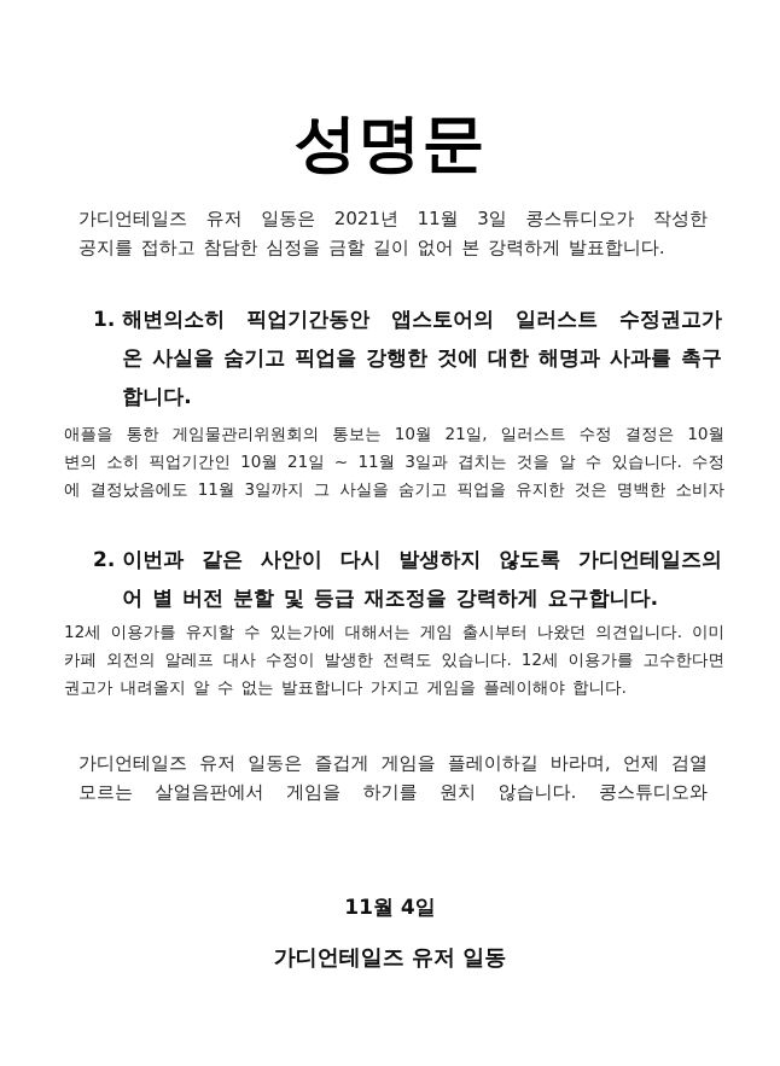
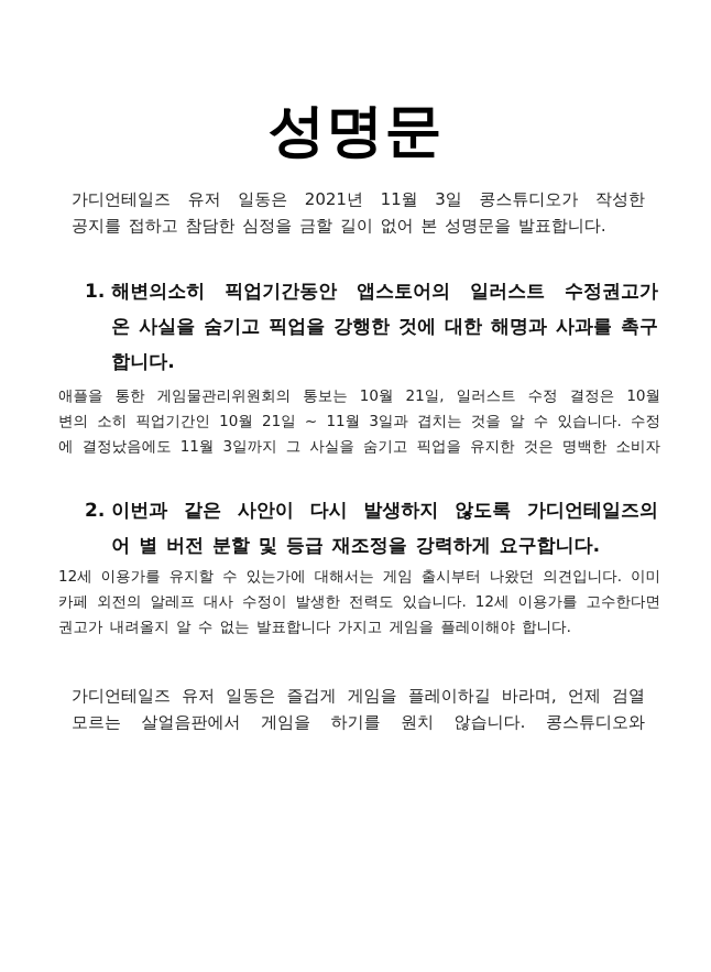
  성명문
  가디언테일즈 유저 일동은 2021년 11월 3일 콩스튜디오가 작성한
- 공지를 접하고 참담한 심정을 금할 길이 없어 본 강력하게 발표합니다.
+ 공지를 접하고 참담한 심정을 금할 길이 없어 본 성명문을 발표합니다.
  1.
  해변의소히 픽업기간동안 앱스토어의 일러스트 수정권고가
  온 사실을 숨기고 픽업을 강행한 것에 대한 해명과 사과를 촉구
  합니다.
  애플을 통한 게임물관리위원회의 통보는 10월 21일, 일러스트 수정 결정은 10월
  변의 소히 픽업기간인 10월 21일 ~ 11월 3일과 겹치는 것을 알 수 있습니다. 수정
  에 결정났음에도 11월 3일까지 그 사실을 숨기고 픽업을 유지한 것은 명백한 소비자
  2.
  이번과 같은 사안이 다시 발생하지 않도록 가디언테일즈의
  어 별 버전 분할 및 등급 재조정을 강력하게 요구합니다.
  12세 이용가를 유지할 수 있는가에 대해서는 게임 출시부터 나왔던 의견입니다. 이미
  카페 외전의 알레프 대사 수정이 발생한 전력도 있습니다. 12세 이용가를 고수한다면
  권고가 내려올지 알 수 없는 발표합니다 가지고 게임을 플레이해야 합니다.
  가디언테일즈 유저 일동은 즐겁게 게임을 플레이하길 바라며, 언제 검열
  모르는 살얼음판에서 게임을 하기를 원치 않습니다. 콩스튜디오와
- 11월 4일
- 가디언테일즈 유저 일동
